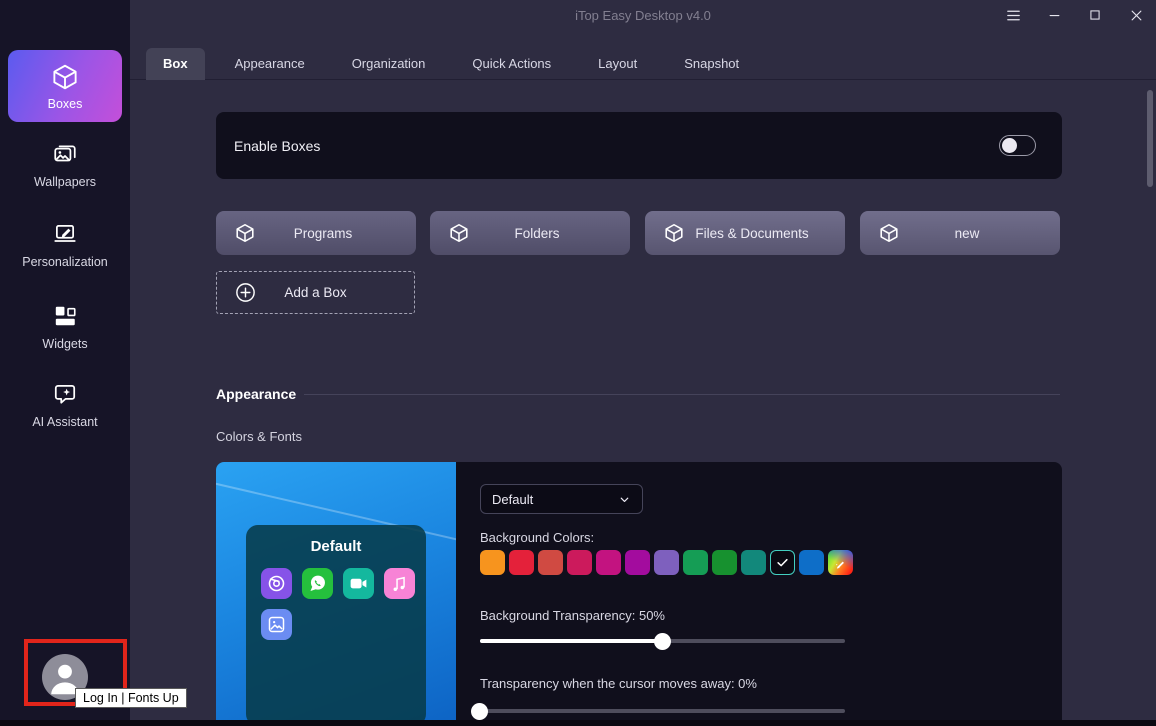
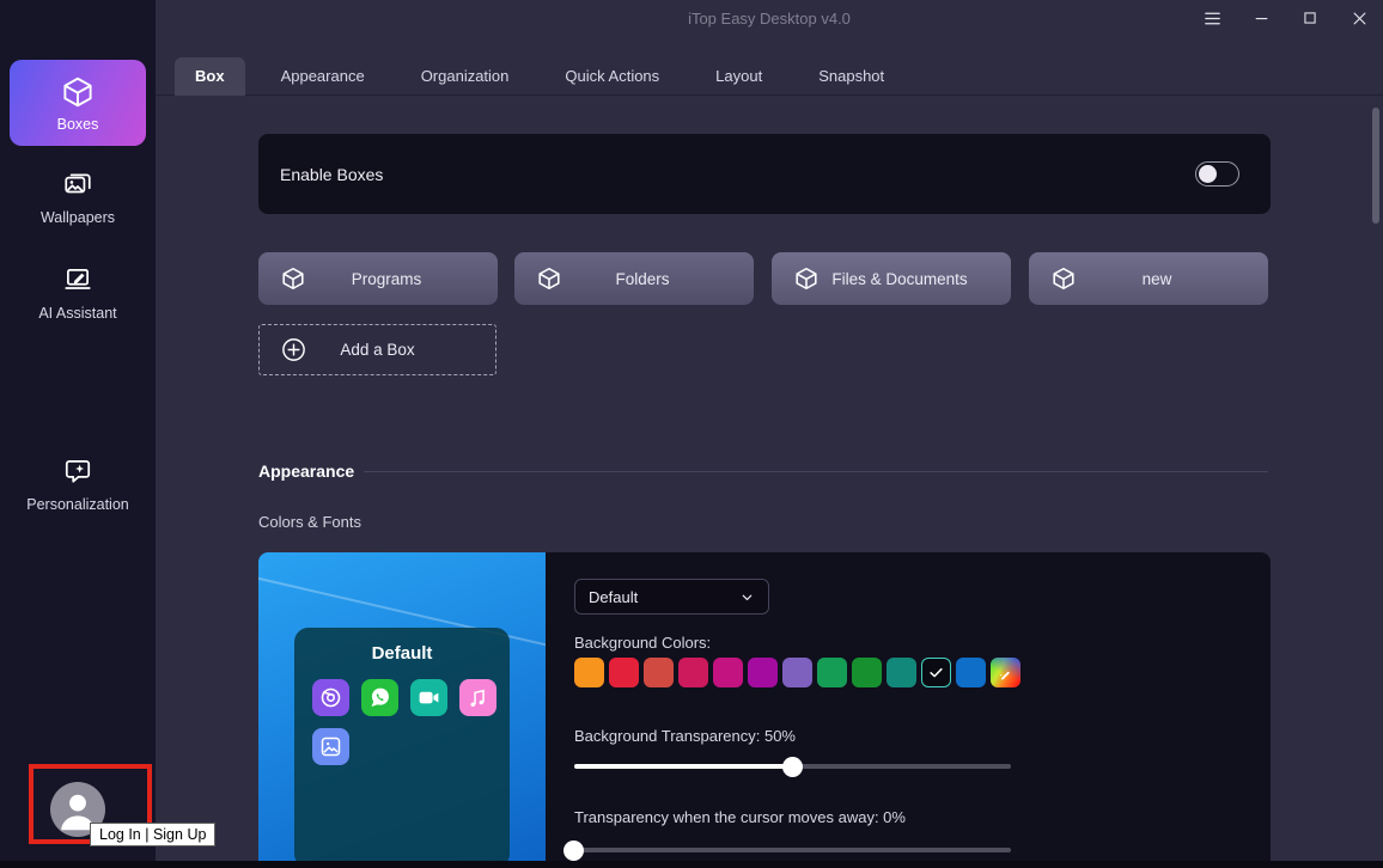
  Boxes
  Wallpapers
- Personalization
+ AI Assistant
- Widgets
- AI Assistant
+ Personalization
- Log In | Fonts Up
+ Log In | Sign Up
  iTop Easy Desktop v4.0
  Box
  Appearance
  Organization
  Quick Actions
  Layout
  Snapshot
  Enable Boxes
  Programs
  Folders
  Files & Documents
  new
  Add a Box
  Appearance
  Colors & Fonts
  Default
  Default
  Background Colors:
  Background Transparency: 50%
  Transparency when the cursor moves away: 0%
